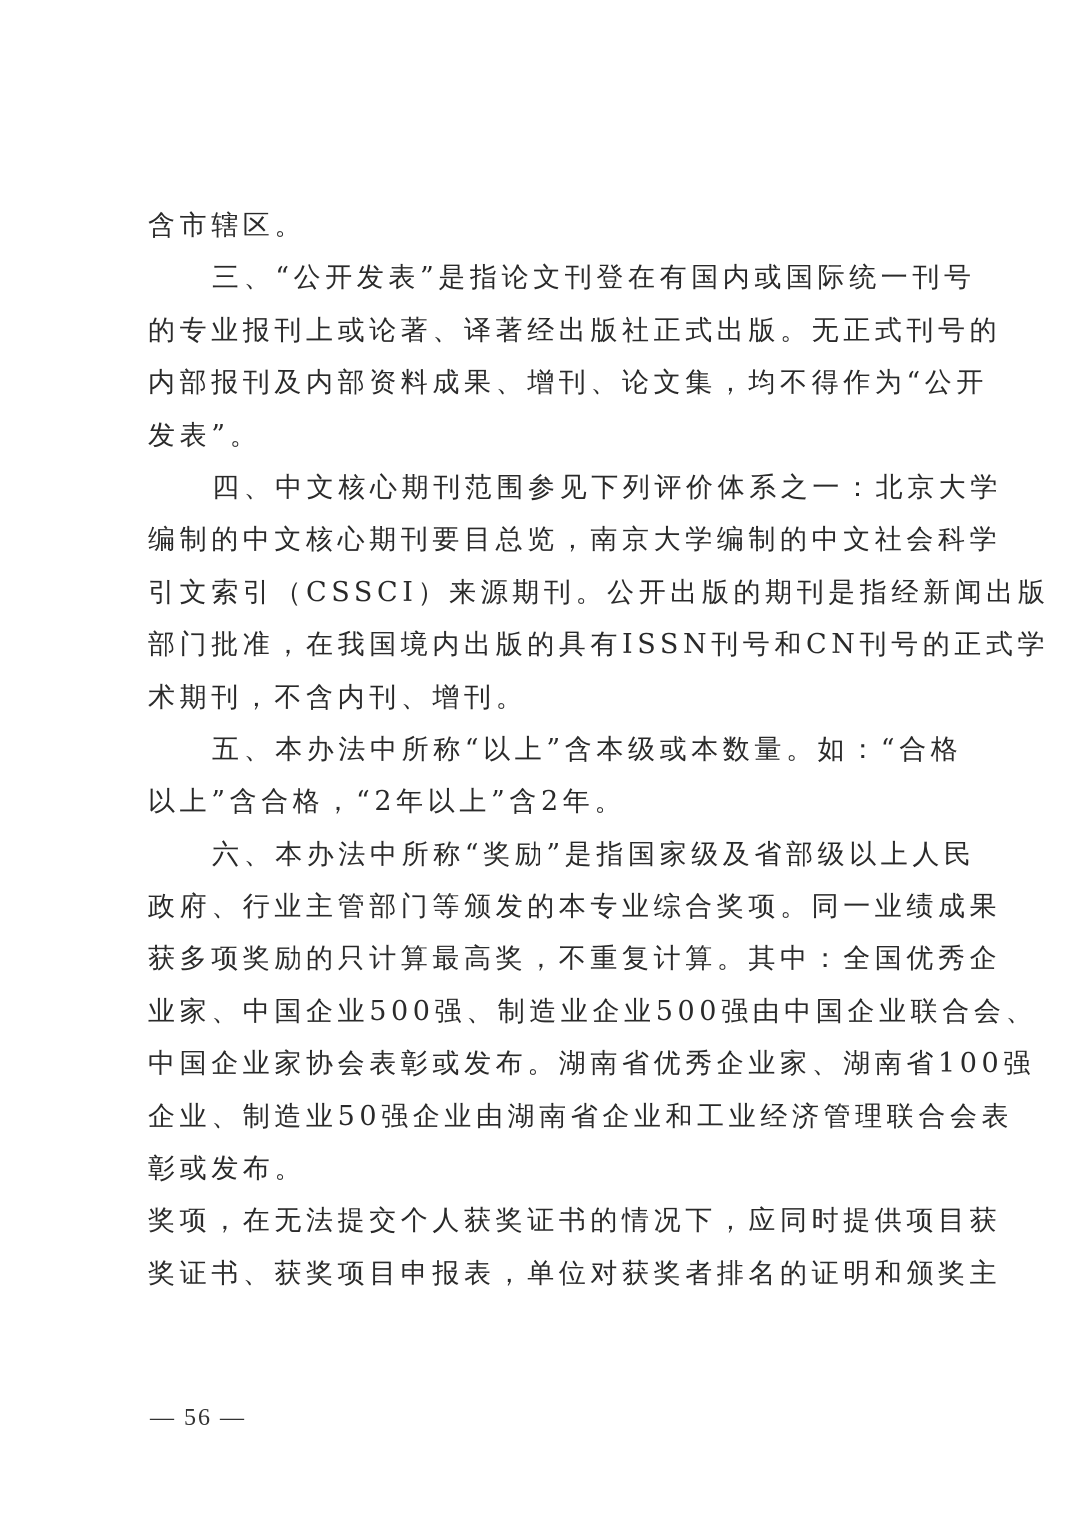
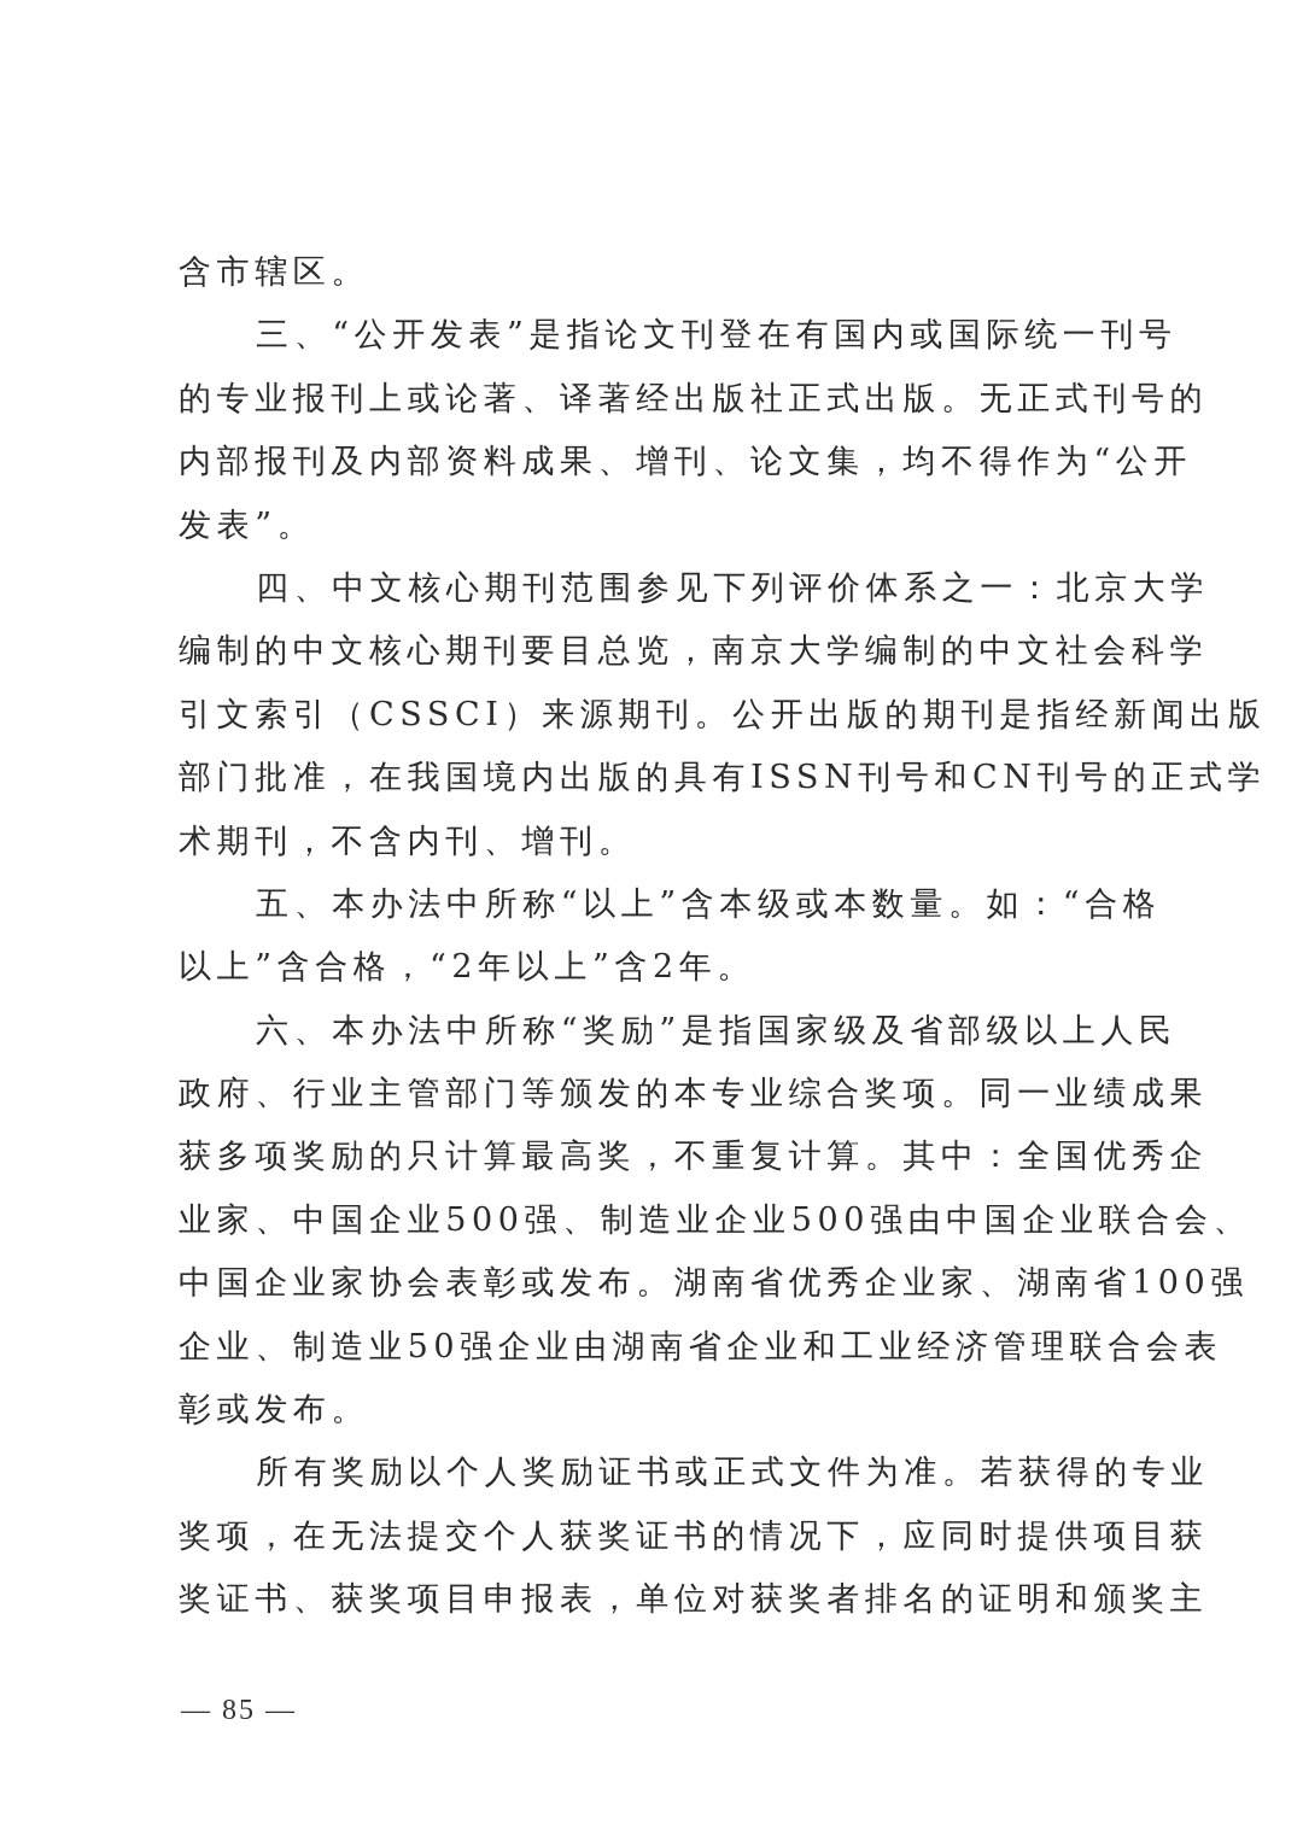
  含市辖区。
  三、“公开发表”是指论文刊登在有国内或国际统一刊号
  的专业报刊上或论著、译著经出版社正式出版。无正式刊号的
  内部报刊及内部资料成果、增刊、论文集，均不得作为“公开
  发表”。
  四、中文核心期刊范围参见下列评价体系之一：北京大学
  编制的中文核心期刊要目总览，南京大学编制的中文社会科学
  引文索引（CSSCI）来源期刊。公开出版的期刊是指经新闻出版
  部门批准，在我国境内出版的具有ISSN刊号和CN刊号的正式学
  术期刊，不含内刊、增刊。
  五、本办法中所称“以上”含本级或本数量。如：“合格
  以上”含合格，“2年以上”含2年。
  六、本办法中所称“奖励”是指国家级及省部级以上人民
  政府、行业主管部门等颁发的本专业综合奖项。同一业绩成果
  获多项奖励的只计算最高奖，不重复计算。其中：全国优秀企
  业家、中国企业500强、制造业企业500强由中国企业联合会、
  中国企业家协会表彰或发布。湖南省优秀企业家、湖南省100强
  企业、制造业50强企业由湖南省企业和工业经济管理联合会表
  彰或发布。
+ 所有奖励以个人奖励证书或正式文件为准。若获得的专业
  奖项，在无法提交个人获奖证书的情况下，应同时提供项目获
  奖证书、获奖项目申报表，单位对获奖者排名的证明和颁奖主
- — 56 —
+ — 85 —
